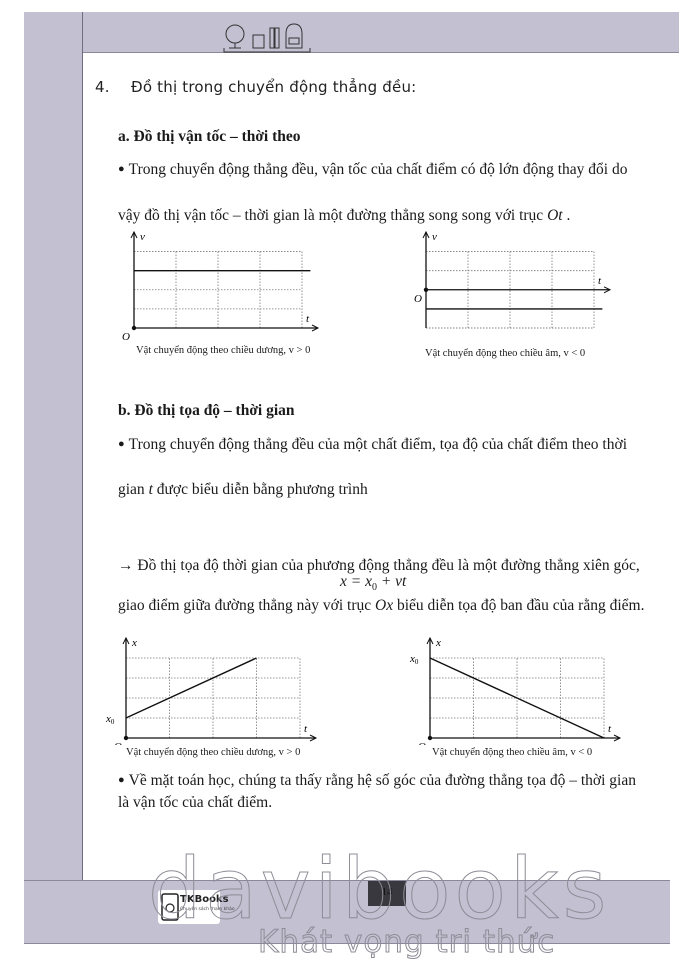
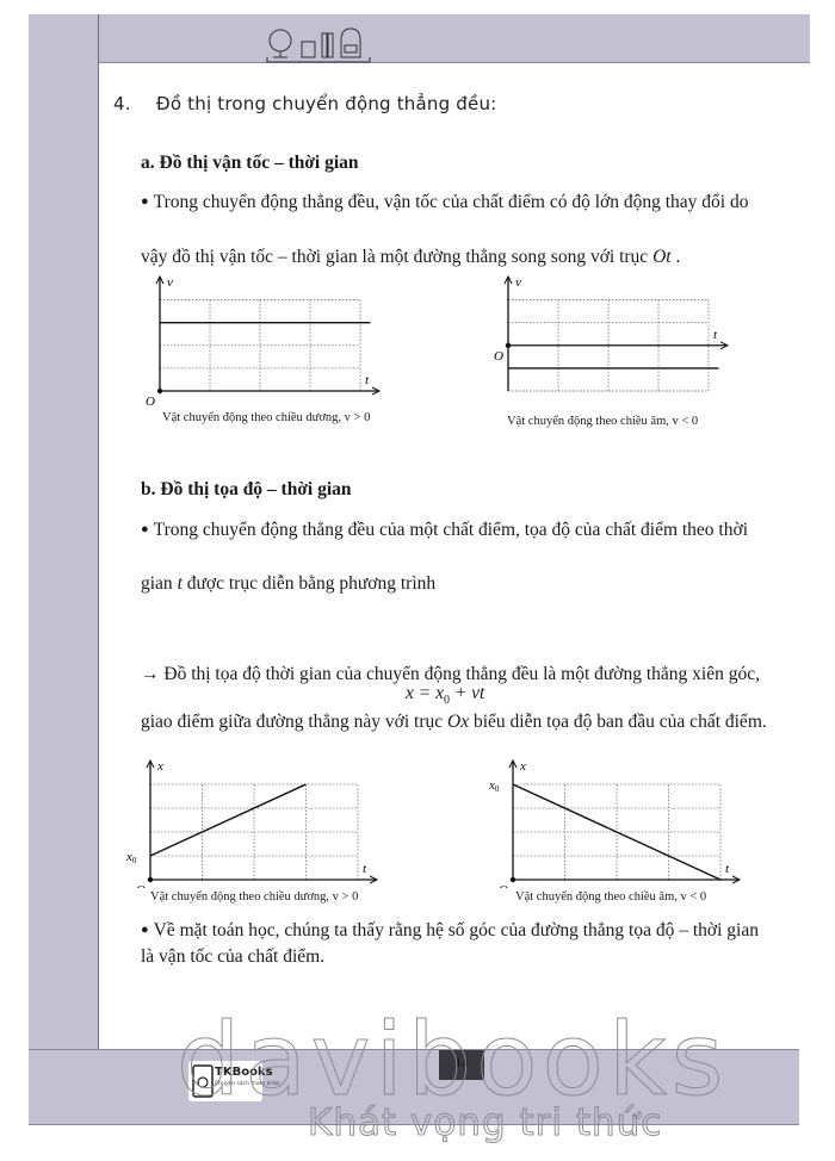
  4. Đồ thị trong chuyển động thẳng đều:
- a. Đồ thị vận tốc – thời theo
+ a. Đồ thị vận tốc – thời gian
  ● Trong chuyển động thẳng đều, vận tốc của chất điểm có độ lớn động thay đổi do
  vậy đồ thị vận tốc – thời gian là một đường thẳng song song với trục Ot .
  v
  t
  O
  Vật chuyển động theo chiều dương, v > 0
  v
  t
  O
  Vật chuyển động theo chiều âm, v < 0
  b. Đồ thị tọa độ – thời gian
  ● Trong chuyển động thẳng đều của một chất điểm, tọa độ của chất điểm theo thời
- gian t được biểu diễn bằng phương trình
+ gian t được trục diễn bằng phương trình
  x = x0 + vt
- → Đồ thị tọa độ thời gian của phương động thẳng đều là một đường thẳng xiên góc,
+ → Đồ thị tọa độ thời gian của chuyển động thẳng đều là một đường thẳng xiên góc,
- giao điểm giữa đường thẳng này với trục Ox biểu diễn tọa độ ban đầu của rằng điểm.
+ giao điểm giữa đường thẳng này với trục Ox biểu diễn tọa độ ban đầu của chất điểm.
  x
  t
  x0
  Vật chuyển động theo chiều dương, v > 0
  x
  t
  x0
  Vật chuyển động theo chiều âm, v < 0
  ● Về mặt toán học, chúng ta thấy rằng hệ số góc của đường thẳng tọa độ – thời gian
  là vận tốc của chất điểm.
  TKBooks
  14
  davibooks
  Khát vọng tri thức
